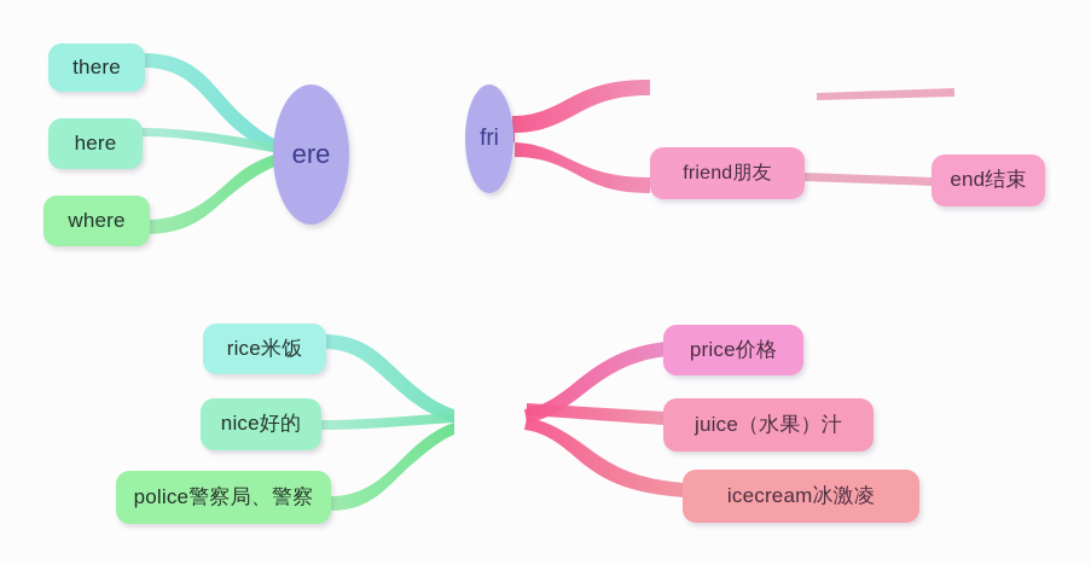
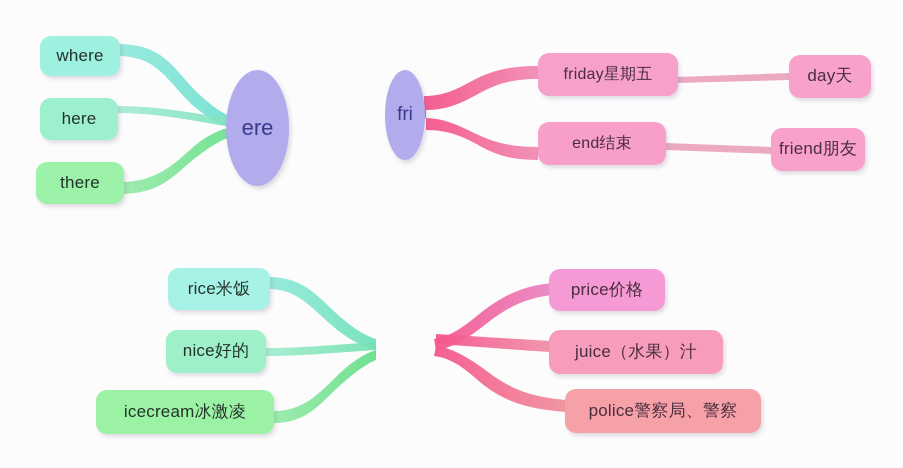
- there
+ where
  here
- where
+ there
  ere
  fri
+ friday星期五
- friend朋友
+ end结束
+ day天
- end结束
+ friend朋友
  rice米饭
  nice好的
- police警察局、警察
+ icecream冰激凌
  price价格
  juice（水果）汁
- icecream冰激凌
+ police警察局、警察
